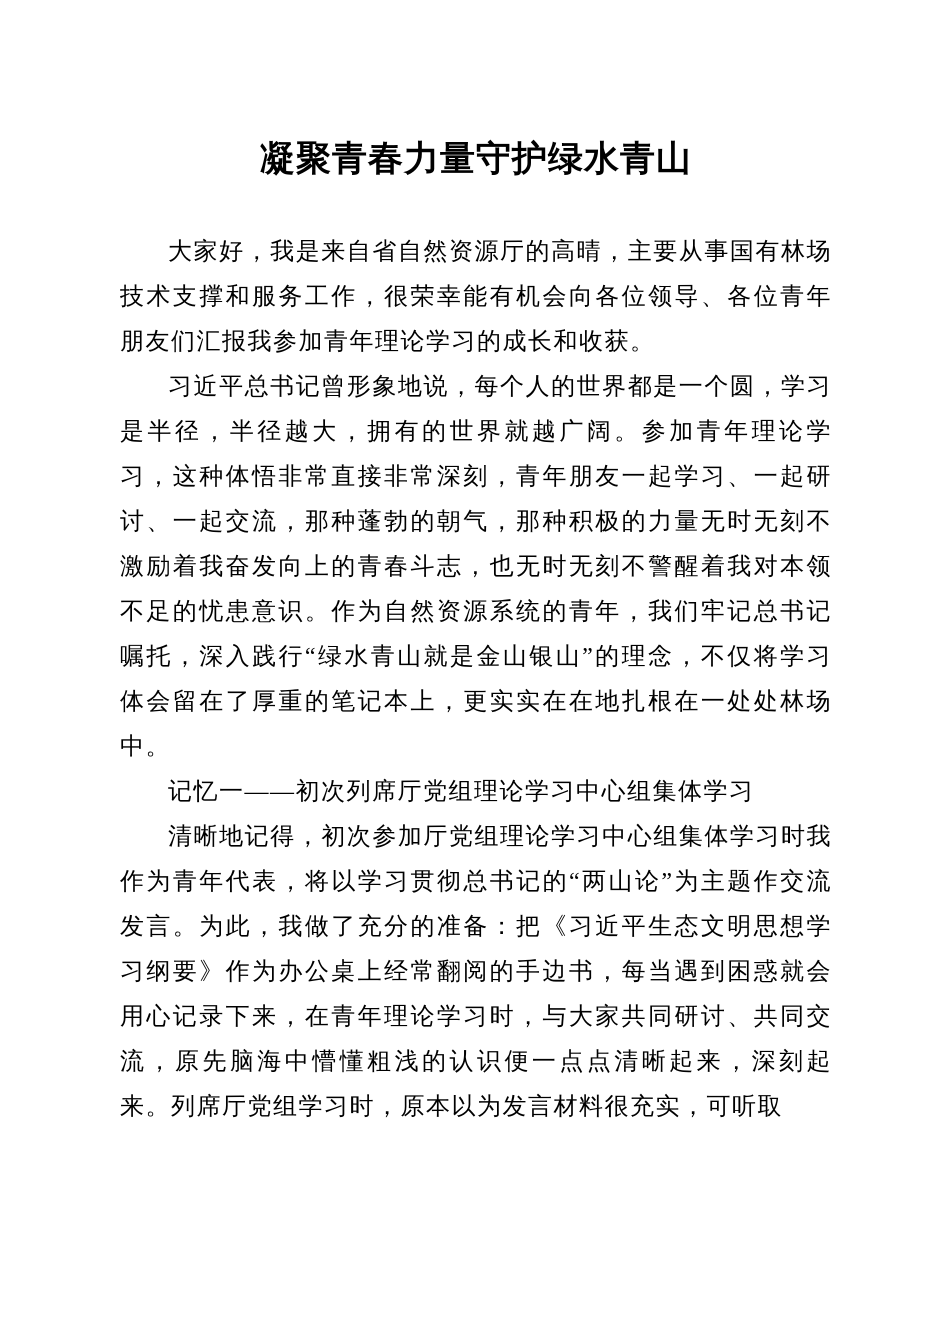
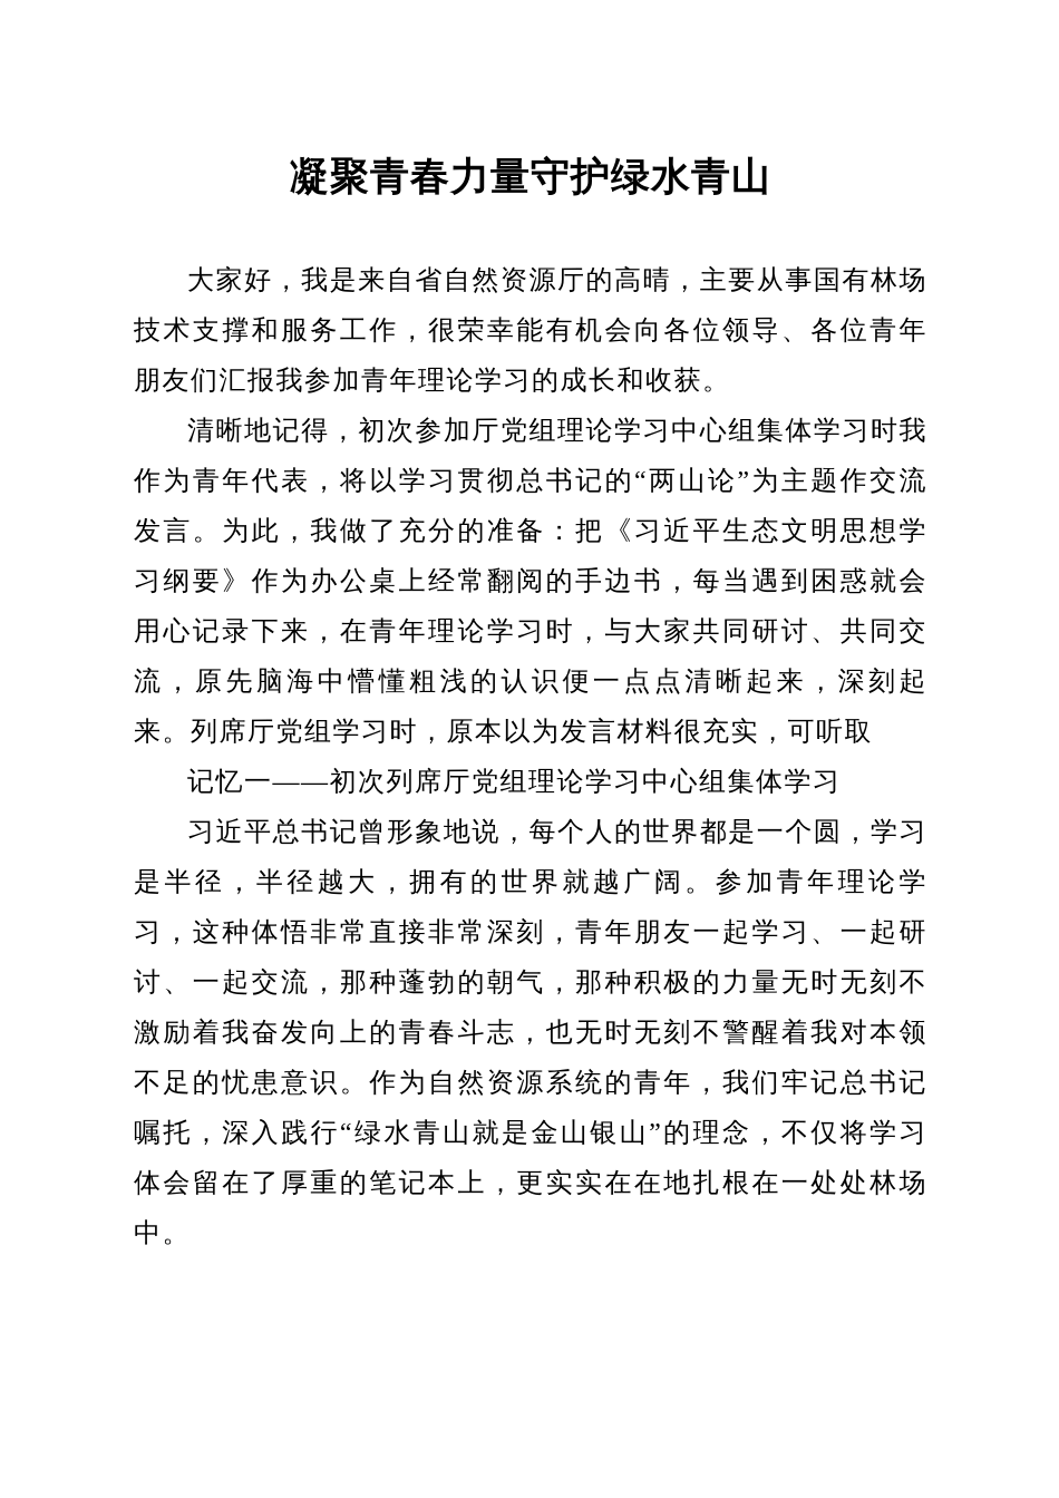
  凝聚青春力量守护绿水青山
  大家好，我是来自省自然资源厅的高晴，主要从事国有林场技术支撑和服务工作，很荣幸能有机会向各位领导、各位青年朋友们汇报我参加青年理论学习的成长和收获。
- 习近平总书记曾形象地说，每个人的世界都是一个圆，学习是半径，半径越大，拥有的世界就越广阔。参加青年理论学习，这种体悟非常直接非常深刻，青年朋友一起学习、一起研讨、一起交流，那种蓬勃的朝气，那种积极的力量无时无刻不激励着我奋发向上的青春斗志，也无时无刻不警醒着我对本领不足的忧患意识。作为自然资源系统的青年，我们牢记总书记嘱托，深入践行“绿水青山就是金山银山”的理念，不仅将学习体会留在了厚重的笔记本上，更实实在在地扎根在一处处林场中。
+ 清晰地记得，初次参加厅党组理论学习中心组集体学习时我作为青年代表，将以学习贯彻总书记的“两山论”为主题作交流发言。为此，我做了充分的准备：把《习近平生态文明思想学习纲要》作为办公桌上经常翻阅的手边书，每当遇到困惑就会用心记录下来，在青年理论学习时，与大家共同研讨、共同交流，原先脑海中懵懂粗浅的认识便一点点清晰起来，深刻起来。列席厅党组学习时，原本以为发言材料很充实，可听取
  记忆一——初次列席厅党组理论学习中心组集体学习
- 清晰地记得，初次参加厅党组理论学习中心组集体学习时我作为青年代表，将以学习贯彻总书记的“两山论”为主题作交流发言。为此，我做了充分的准备：把《习近平生态文明思想学习纲要》作为办公桌上经常翻阅的手边书，每当遇到困惑就会用心记录下来，在青年理论学习时，与大家共同研讨、共同交流，原先脑海中懵懂粗浅的认识便一点点清晰起来，深刻起来。列席厅党组学习时，原本以为发言材料很充实，可听取
+ 习近平总书记曾形象地说，每个人的世界都是一个圆，学习是半径，半径越大，拥有的世界就越广阔。参加青年理论学习，这种体悟非常直接非常深刻，青年朋友一起学习、一起研讨、一起交流，那种蓬勃的朝气，那种积极的力量无时无刻不激励着我奋发向上的青春斗志，也无时无刻不警醒着我对本领不足的忧患意识。作为自然资源系统的青年，我们牢记总书记嘱托，深入践行“绿水青山就是金山银山”的理念，不仅将学习体会留在了厚重的笔记本上，更实实在在地扎根在一处处林场中。
